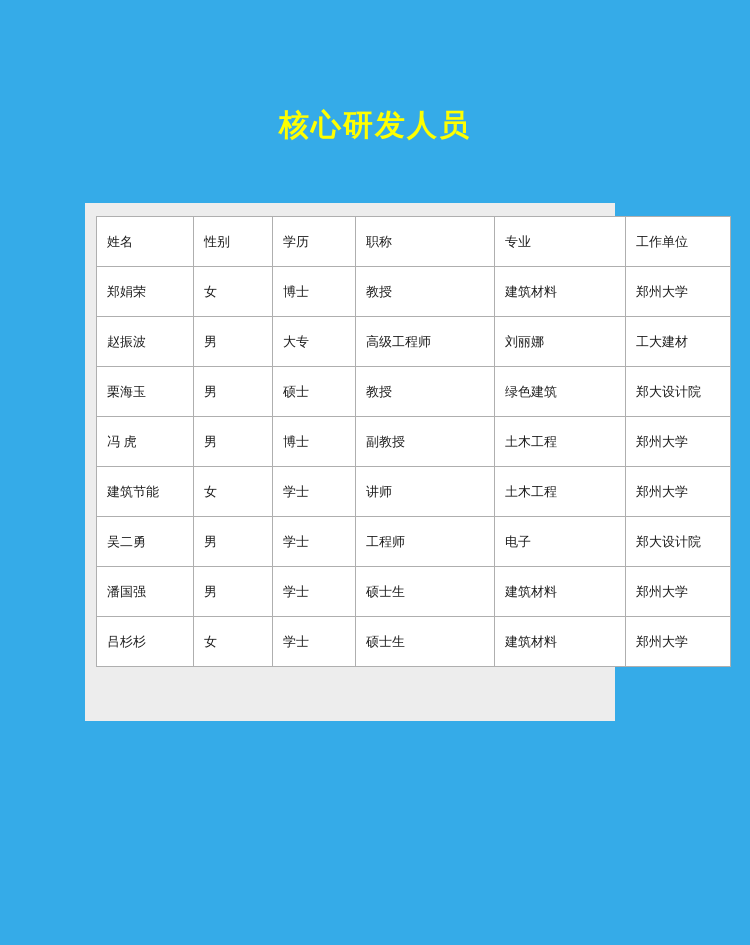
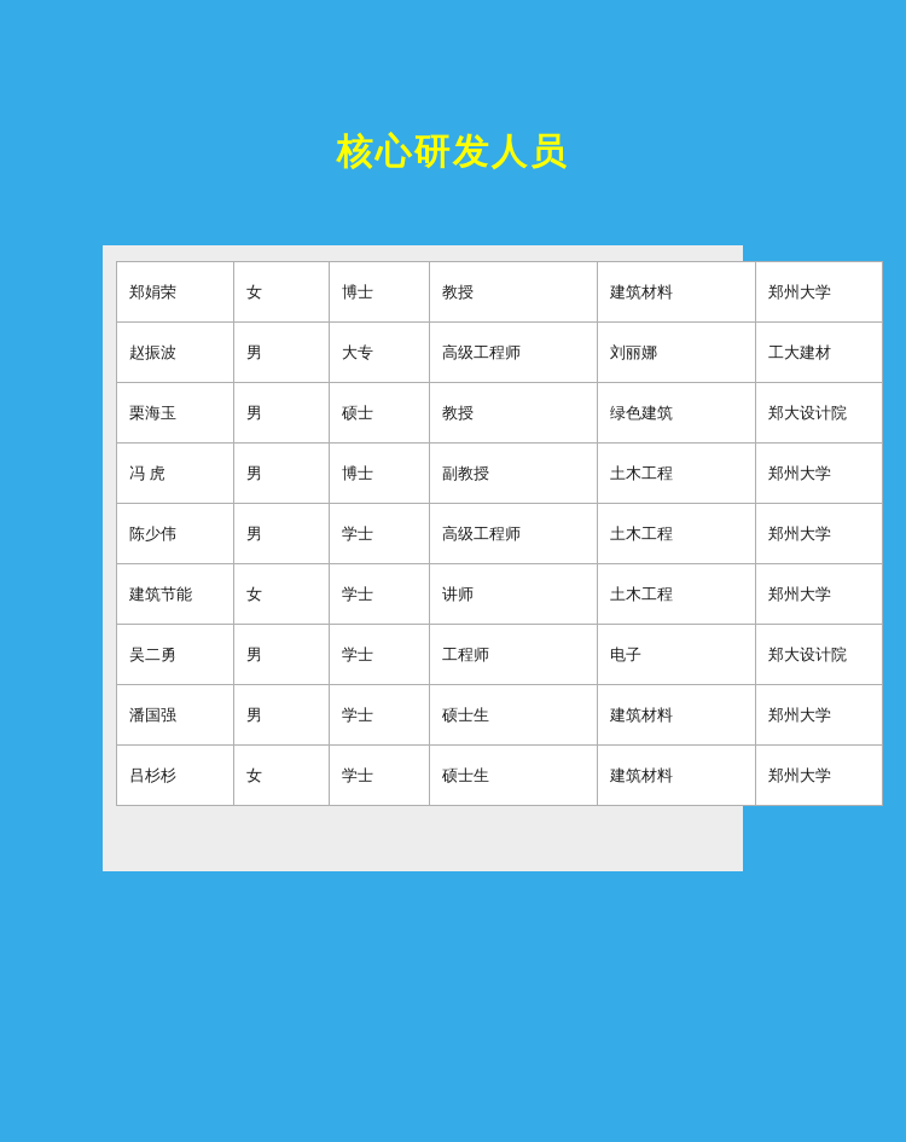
  核心研发人员
- 姓名	性别	学历	职称	专业	工作单位
  郑娟荣	女	博士	教授	建筑材料	郑州大学
  赵振波	男	大专	高级工程师	刘丽娜	工大建材
  栗海玉	男	硕士	教授	绿色建筑	郑大设计院
  冯 虎	男	博士	副教授	土木工程	郑州大学
+ 陈少伟	男	学士	高级工程师	土木工程	郑州大学
  建筑节能	女	学士	讲师	土木工程	郑州大学
  吴二勇	男	学士	工程师	电子	郑大设计院
  潘国强	男	学士	硕士生	建筑材料	郑州大学
  吕杉杉	女	学士	硕士生	建筑材料	郑州大学
